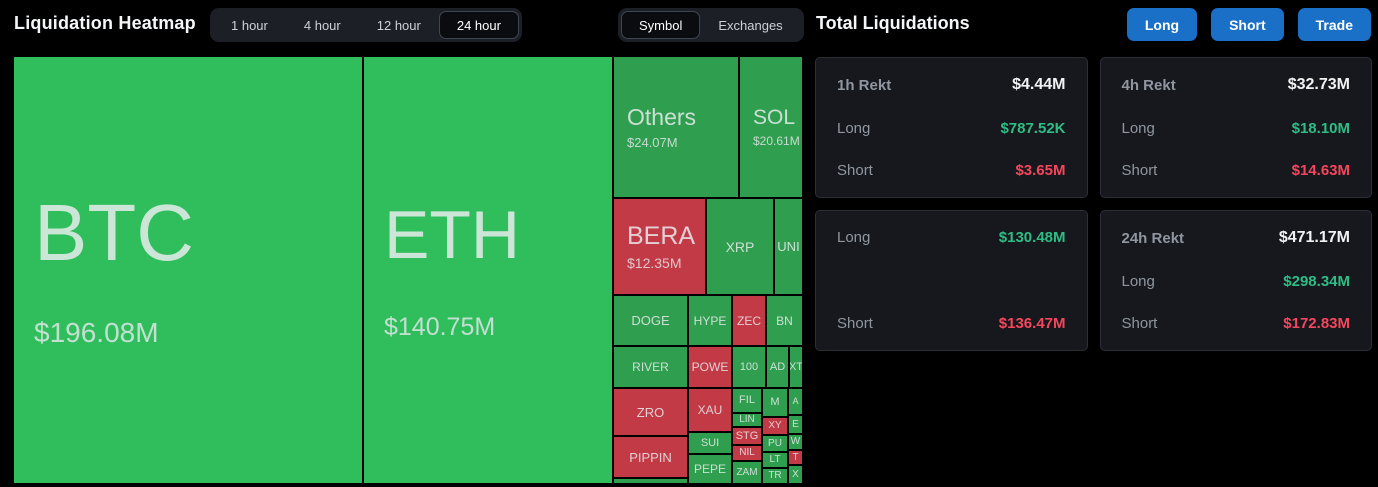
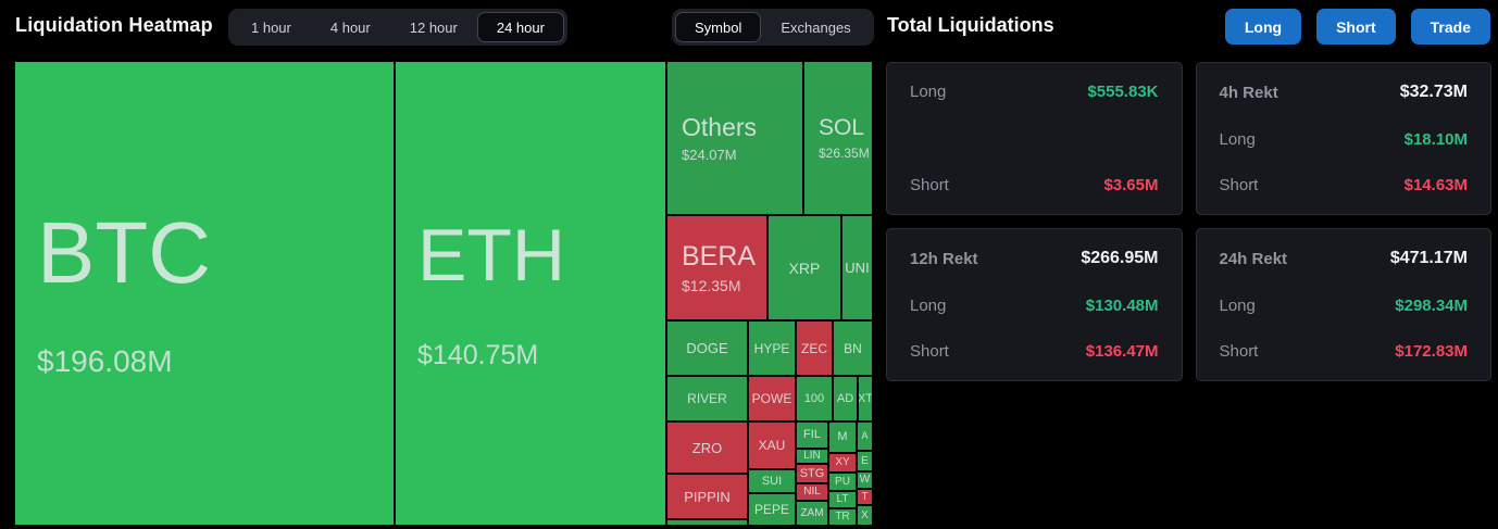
  Liquidation Heatmap
  1 hour
  4 hour
  12 hour
  24 hour
  Symbol
  Exchanges
  Total Liquidations
  Long
  Short
  Trade
  BTC
  $196.08M
  ETH
  $140.75M
  Others
  $24.07M
  SOL
- $20.61M
+ $26.35M
  BERA
  $12.35M
  XRP
  UNI
  DOGE
  HYPE
  ZEC
  BN
  RIVER
  POWE
  100
  AD
  XT
  ZRO
  PIPPIN
  XAU
  SUI
  PEPE
  FIL
  LIN
  STG
  NIL
  ZAM
  M
  XY
  PU
  LT
  TR
  A
  E
  W
  T
  X
- 1h Rekt
- $4.44M
  Long
- $787.52K
+ $555.83K
  Short
  $3.65M
  4h Rekt
  $32.73M
  Long
  $18.10M
  Short
  $14.63M
+ 12h Rekt
+ $266.95M
  Long
  $130.48M
  Short
  $136.47M
  24h Rekt
  $471.17M
  Long
  $298.34M
  Short
  $172.83M
